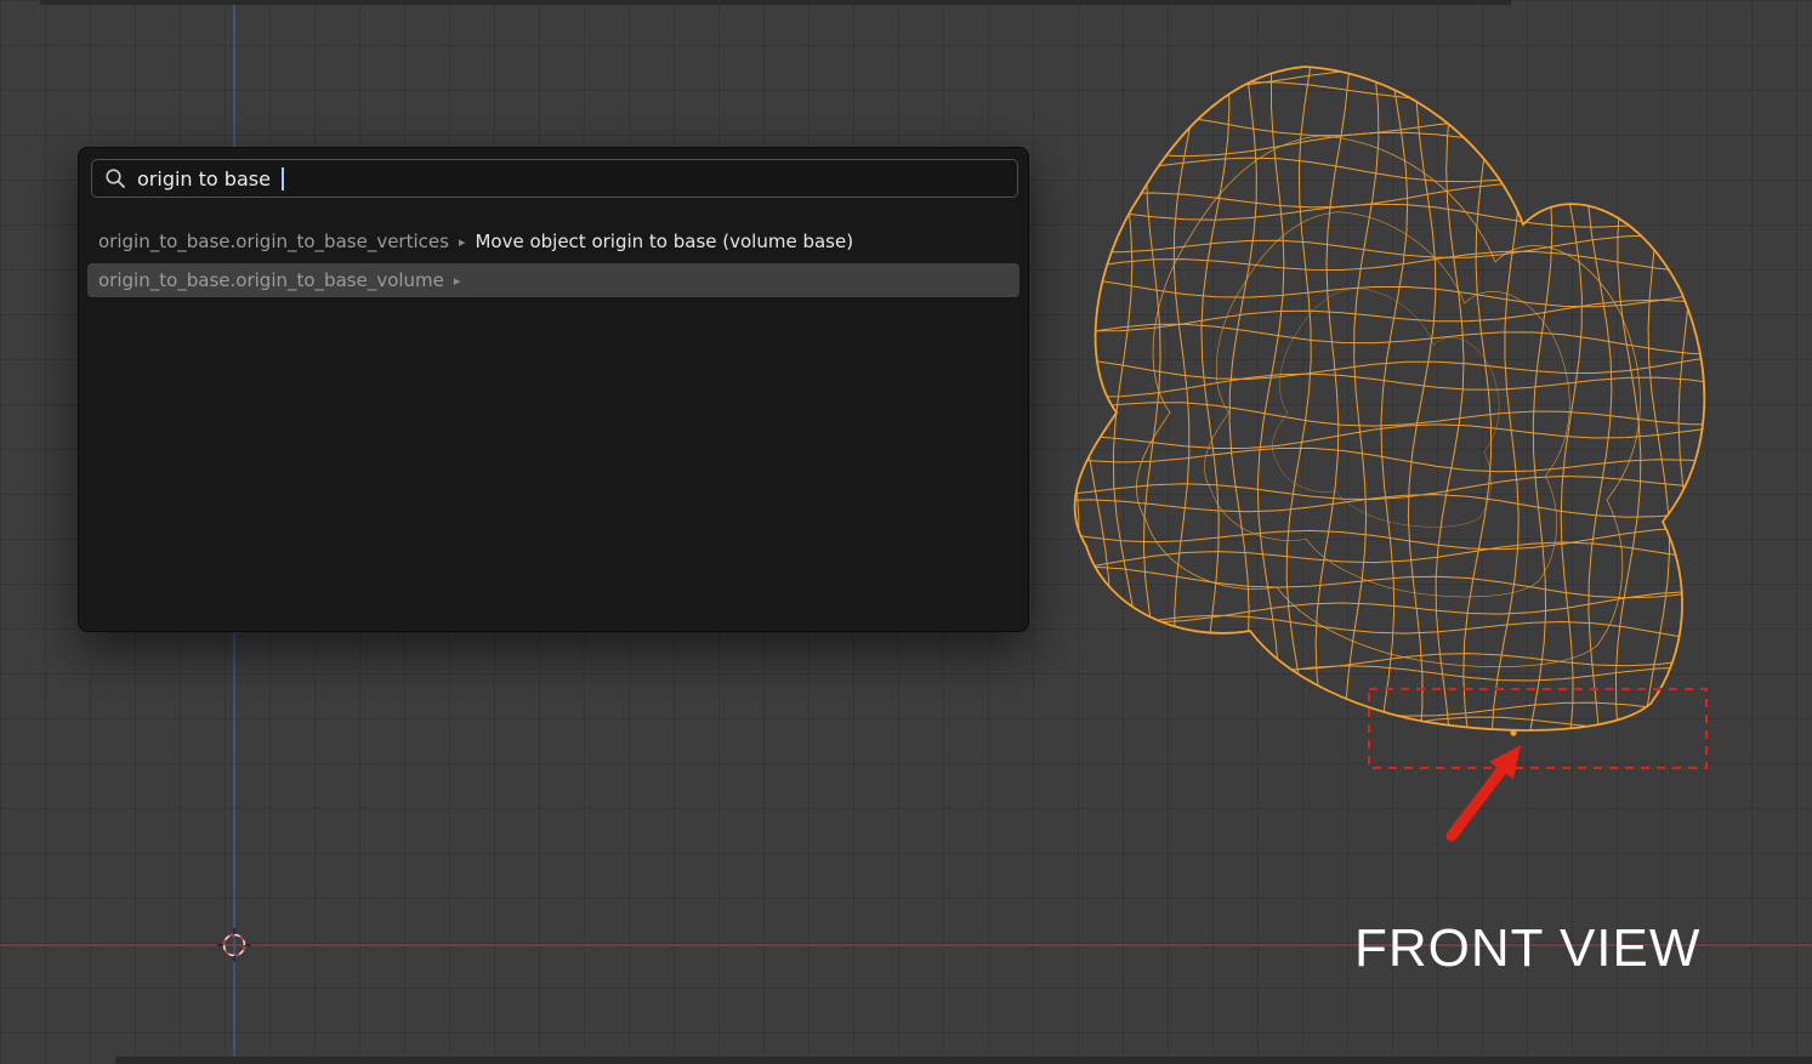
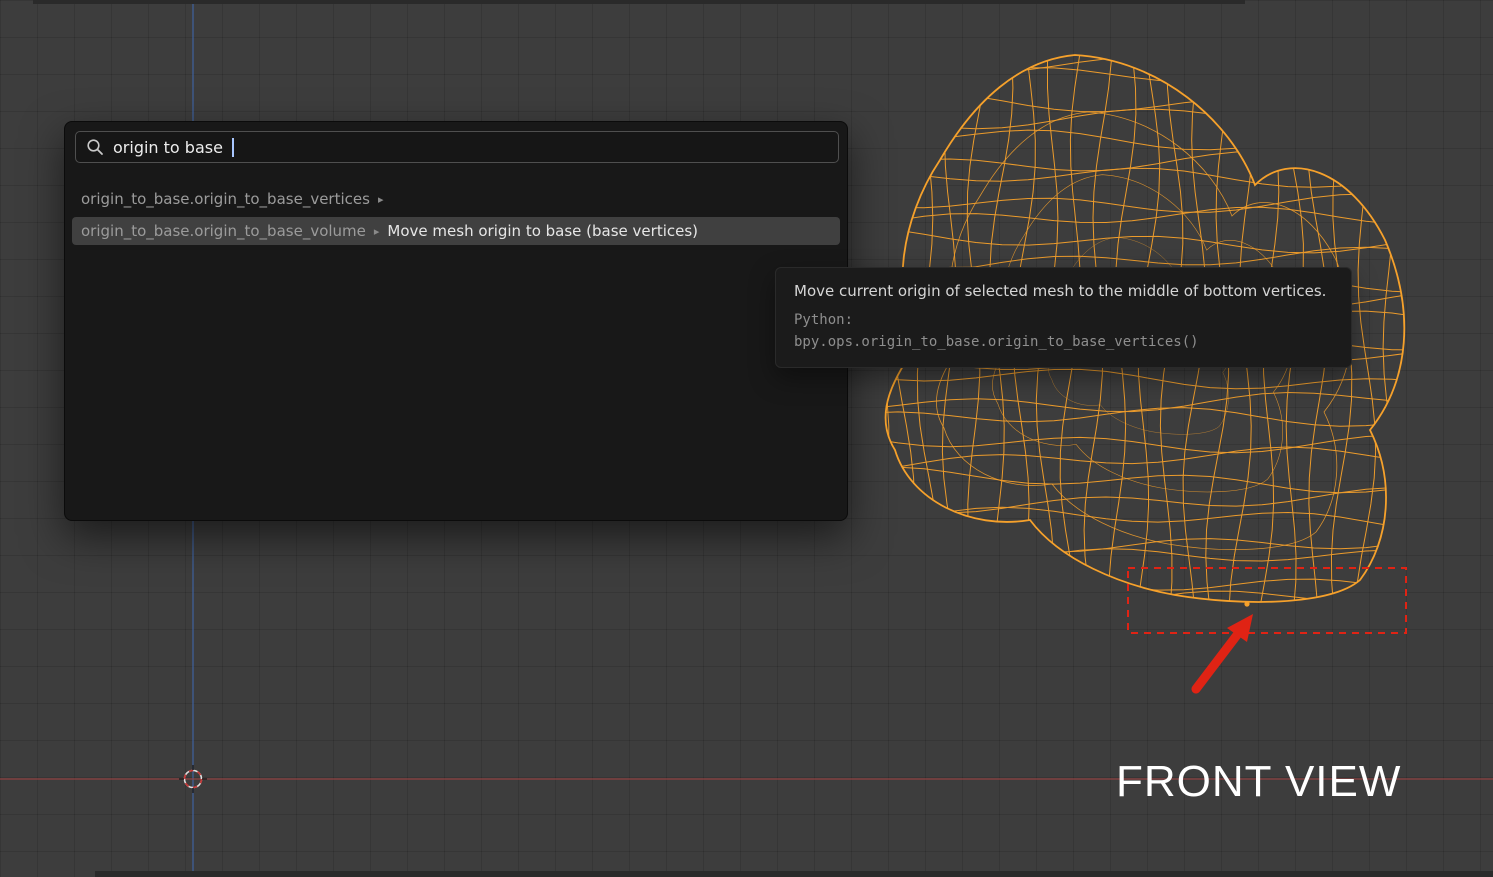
  FRONT VIEW
  origin to base
  origin_to_base.origin_to_base_vertices
  ▸
- Move object origin to base (volume base)
  origin_to_base.origin_to_base_volume
  ▸
+ Move mesh origin to base (base vertices)
+ Move current origin of selected mesh to the middle of bottom vertices.
+ Python:
+ bpy.ops.origin_to_base.origin_to_base_vertices()
